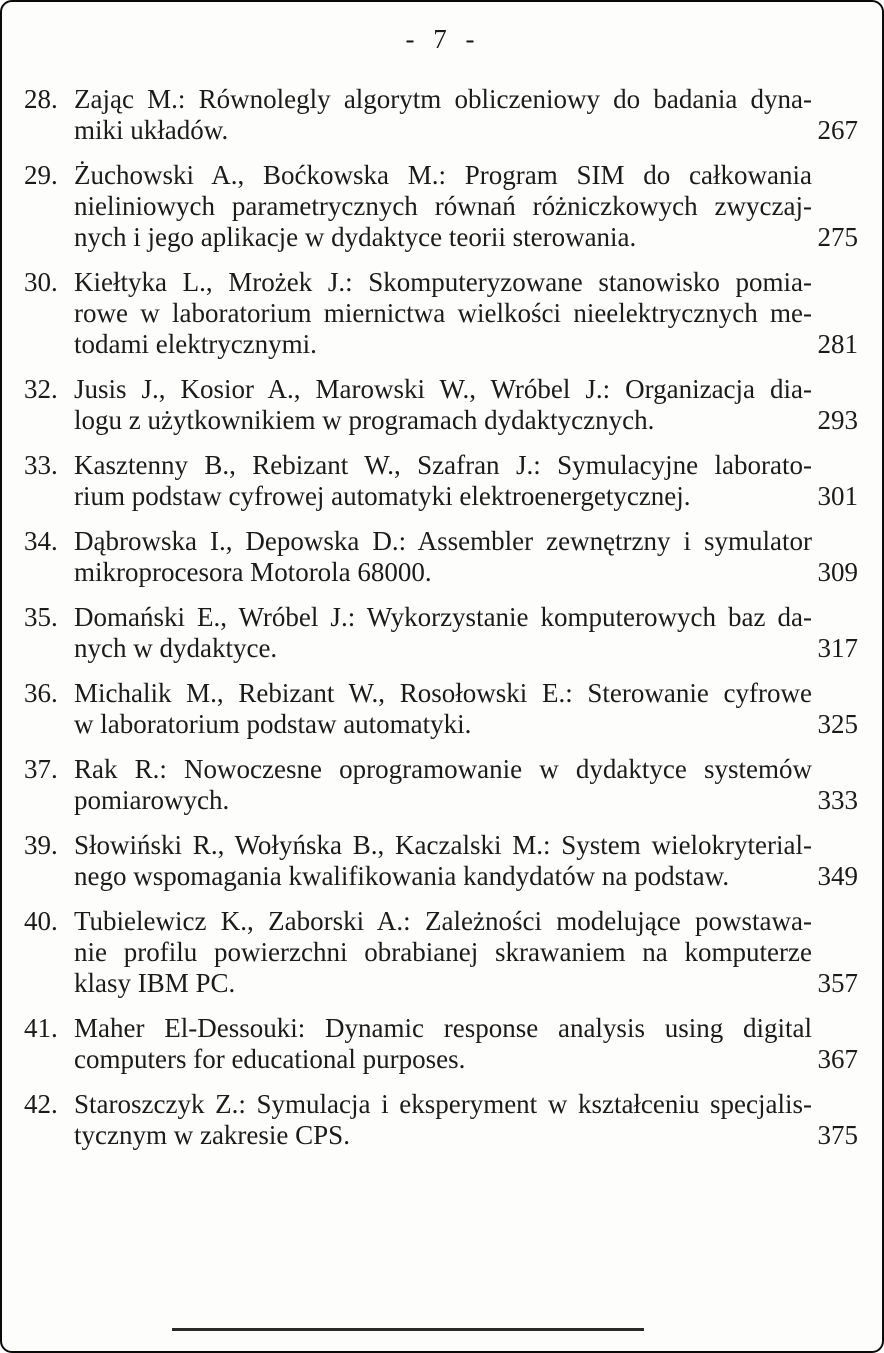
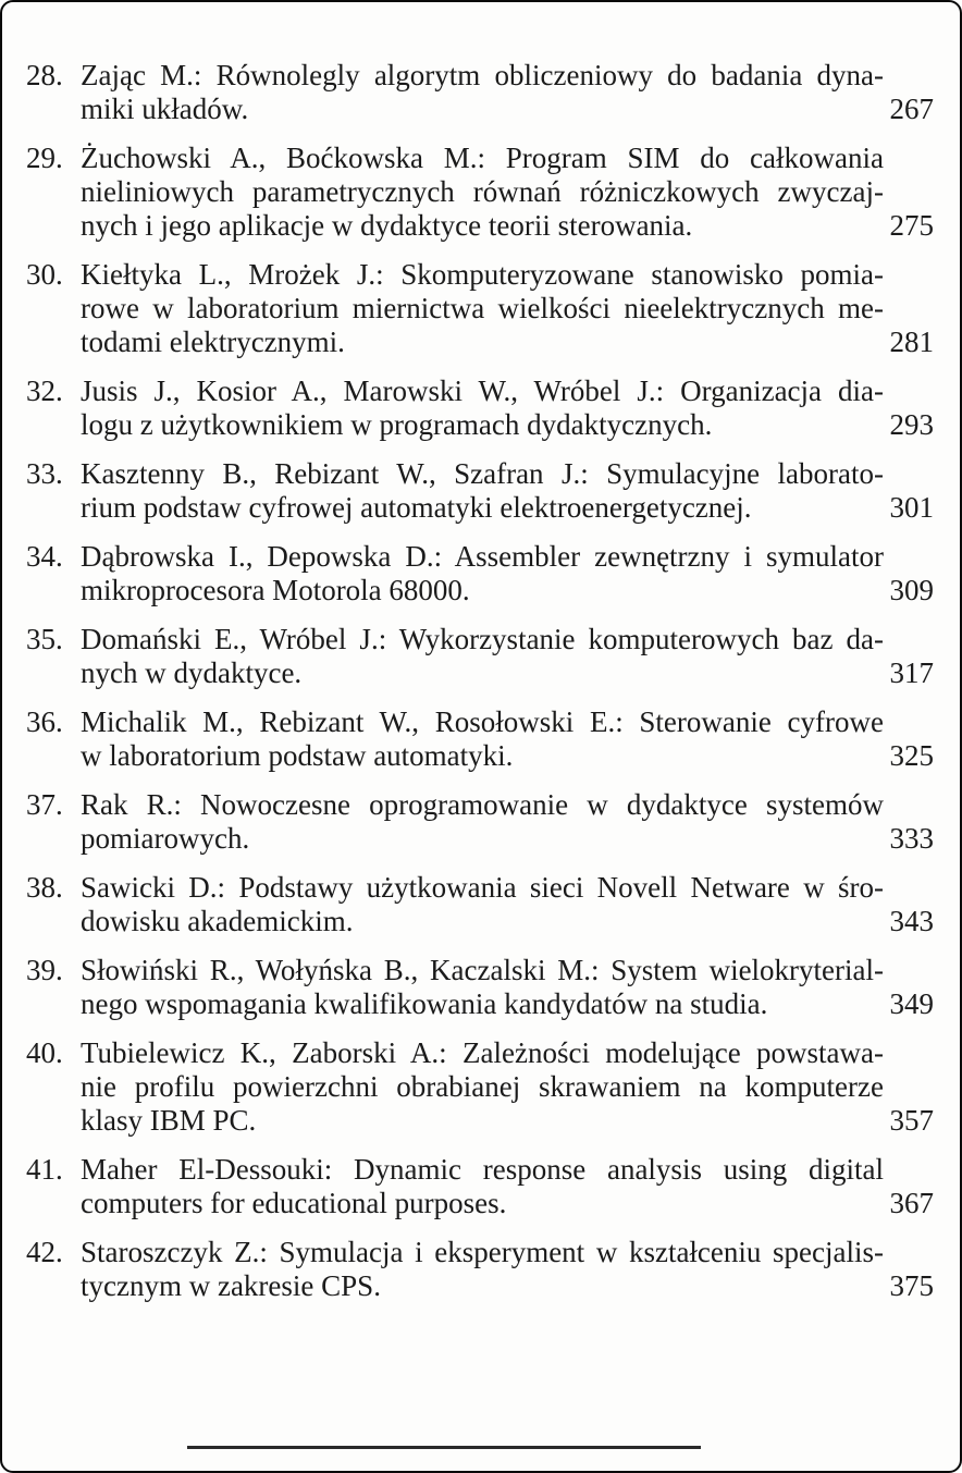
- - 7 -
  28.
  Zając M.: Równolegly algorytm obliczeniowy do badania dyna-
  miki układów.
  267
  29.
  Żuchowski A., Boćkowska M.: Program SIM do całkowania
  nieliniowych parametrycznych równań różniczkowych zwyczaj-
  nych i jego aplikacje w dydaktyce teorii sterowania.
  275
  30.
  Kiełtyka L., Mrożek J.: Skomputeryzowane stanowisko pomia-
  rowe w laboratorium miernictwa wielkości nieelektrycznych me-
  todami elektrycznymi.
  281
  32.
  Jusis J., Kosior A., Marowski W., Wróbel J.: Organizacja dia-
  logu z użytkownikiem w programach dydaktycznych.
  293
  33.
  Kasztenny B., Rebizant W., Szafran J.: Symulacyjne laborato-
  rium podstaw cyfrowej automatyki elektroenergetycznej.
  301
  34.
  Dąbrowska I., Depowska D.: Assembler zewnętrzny i symulator
  mikroprocesora Motorola 68000.
  309
  35.
  Domański E., Wróbel J.: Wykorzystanie komputerowych baz da-
  nych w dydaktyce.
  317
  36.
  Michalik M., Rebizant W., Rosołowski E.: Sterowanie cyfrowe
  w laboratorium podstaw automatyki.
  325
  37.
  Rak R.: Nowoczesne oprogramowanie w dydaktyce systemów
  pomiarowych.
  333
+ 38.
+ Sawicki D.: Podstawy użytkowania sieci Novell Netware w śro-
+ dowisku akademickim.
+ 343
  39.
  Słowiński R., Wołyńska B., Kaczalski M.: System wielokryterial-
- nego wspomagania kwalifikowania kandydatów na podstaw.
+ nego wspomagania kwalifikowania kandydatów na studia.
  349
  40.
  Tubielewicz K., Zaborski A.: Zależności modelujące powstawa-
  nie profilu powierzchni obrabianej skrawaniem na komputerze
  klasy IBM PC.
  357
  41.
  Maher El-Dessouki: Dynamic response analysis using digital
  computers for educational purposes.
  367
  42.
  Staroszczyk Z.: Symulacja i eksperyment w kształceniu specjalis-
  tycznym w zakresie CPS.
  375
